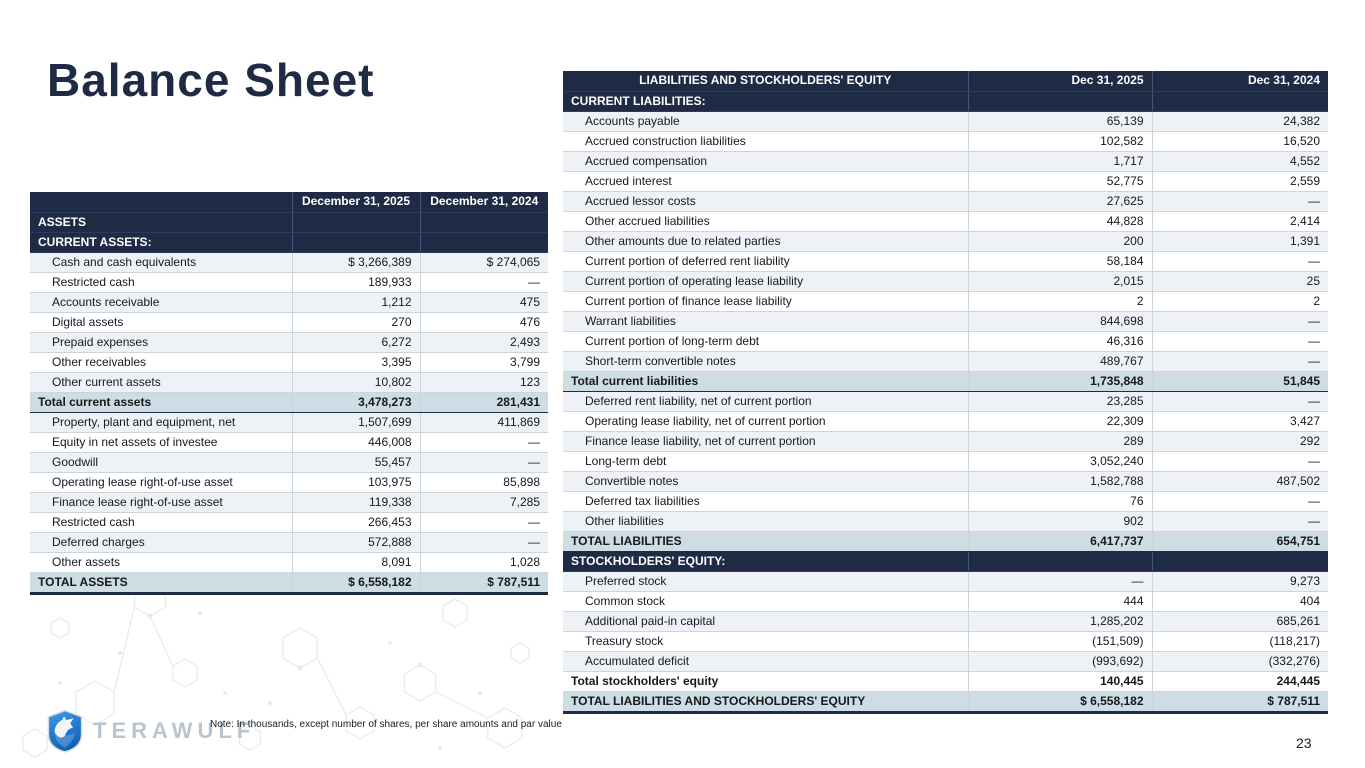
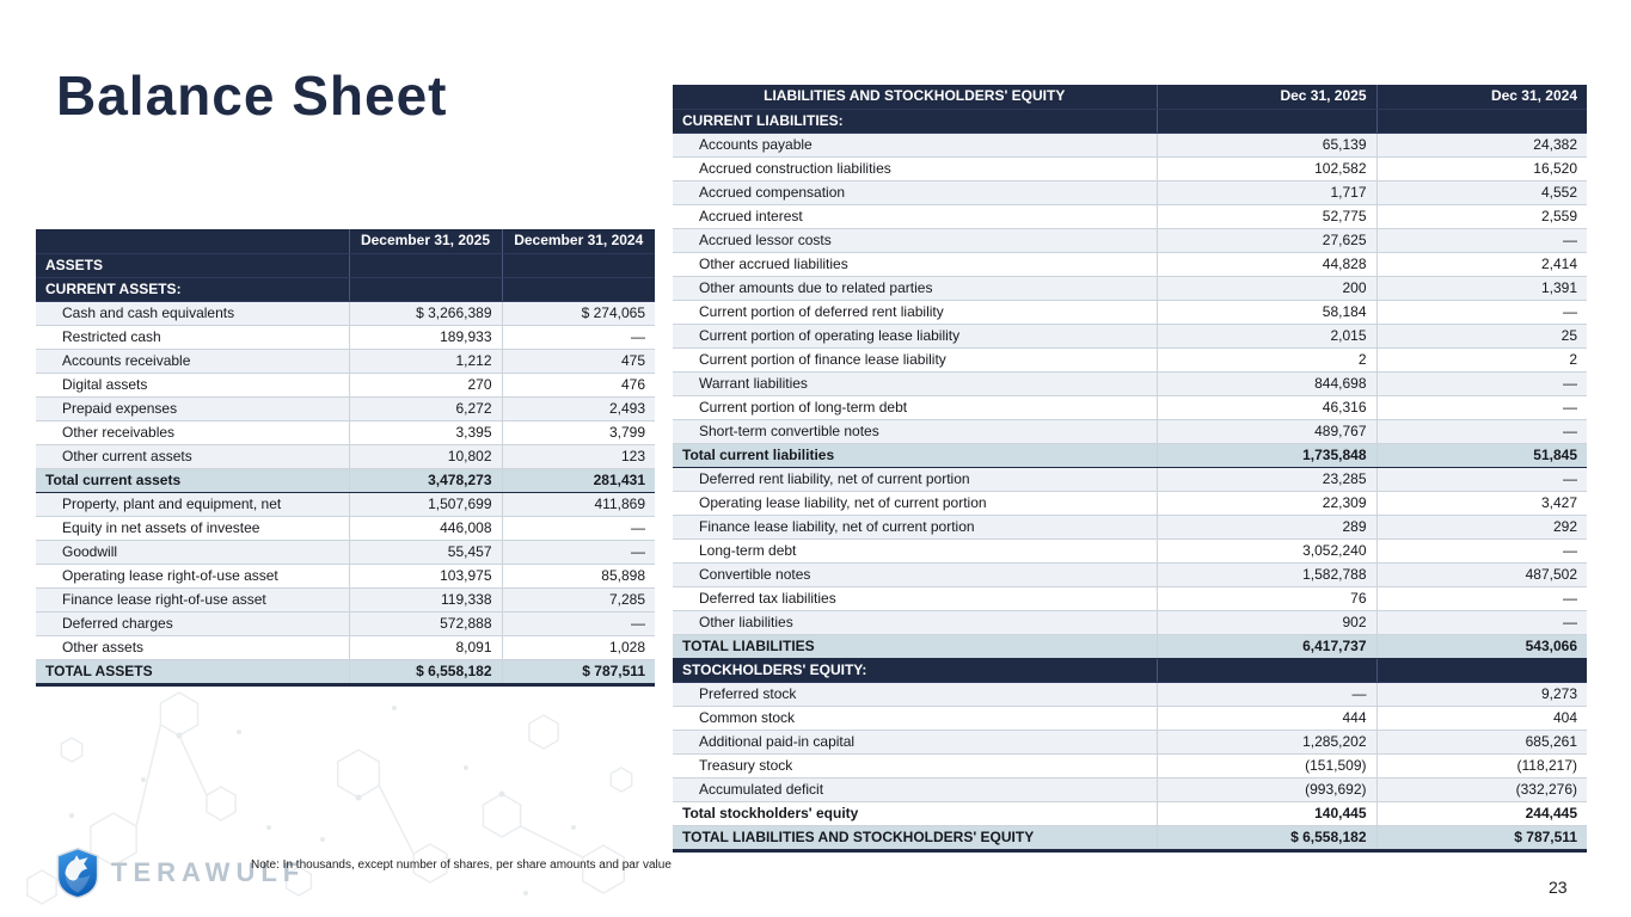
  Balance Sheet
  	December 31, 2025	December 31, 2024
  ASSETS
  CURRENT ASSETS:
  Cash and cash equivalents	$ 3,266,389	$ 274,065
  Restricted cash	189,933	—
  Accounts receivable	1,212	475
  Digital assets	270	476
  Prepaid expenses	6,272	2,493
  Other receivables	3,395	3,799
  Other current assets	10,802	123
  Total current assets	3,478,273	281,431
  Property, plant and equipment, net	1,507,699	411,869
  Equity in net assets of investee	446,008	—
  Goodwill	55,457	—
  Operating lease right-of-use asset	103,975	85,898
  Finance lease right-of-use asset	119,338	7,285
- Restricted cash	266,453	—
  Deferred charges	572,888	—
  Other assets	8,091	1,028
  TOTAL ASSETS	$ 6,558,182	$ 787,511
  LIABILITIES AND STOCKHOLDERS' EQUITY	Dec 31, 2025	Dec 31, 2024
  CURRENT LIABILITIES:
  Accounts payable	65,139	24,382
  Accrued construction liabilities	102,582	16,520
  Accrued compensation	1,717	4,552
  Accrued interest	52,775	2,559
  Accrued lessor costs	27,625	—
  Other accrued liabilities	44,828	2,414
  Other amounts due to related parties	200	1,391
  Current portion of deferred rent liability	58,184	—
  Current portion of operating lease liability	2,015	25
  Current portion of finance lease liability	2	2
  Warrant liabilities	844,698	—
  Current portion of long-term debt	46,316	—
  Short-term convertible notes	489,767	—
  Total current liabilities	1,735,848	51,845
  Deferred rent liability, net of current portion	23,285	—
  Operating lease liability, net of current portion	22,309	3,427
  Finance lease liability, net of current portion	289	292
  Long-term debt	3,052,240	—
  Convertible notes	1,582,788	487,502
  Deferred tax liabilities	76	—
  Other liabilities	902	—
- TOTAL LIABILITIES	6,417,737	654,751
+ TOTAL LIABILITIES	6,417,737	543,066
  STOCKHOLDERS' EQUITY:
  Preferred stock	—	9,273
  Common stock	444	404
  Additional paid-in capital	1,285,202	685,261
  Treasury stock	(151,509)	(118,217)
  Accumulated deficit	(993,692)	(332,276)
  Total stockholders' equity	140,445	244,445
  TOTAL LIABILITIES AND STOCKHOLDERS' EQUITY	$ 6,558,182	$ 787,511
  TERAWULF
  Note: In thousands, except number of shares, per share amounts and par value
  23
